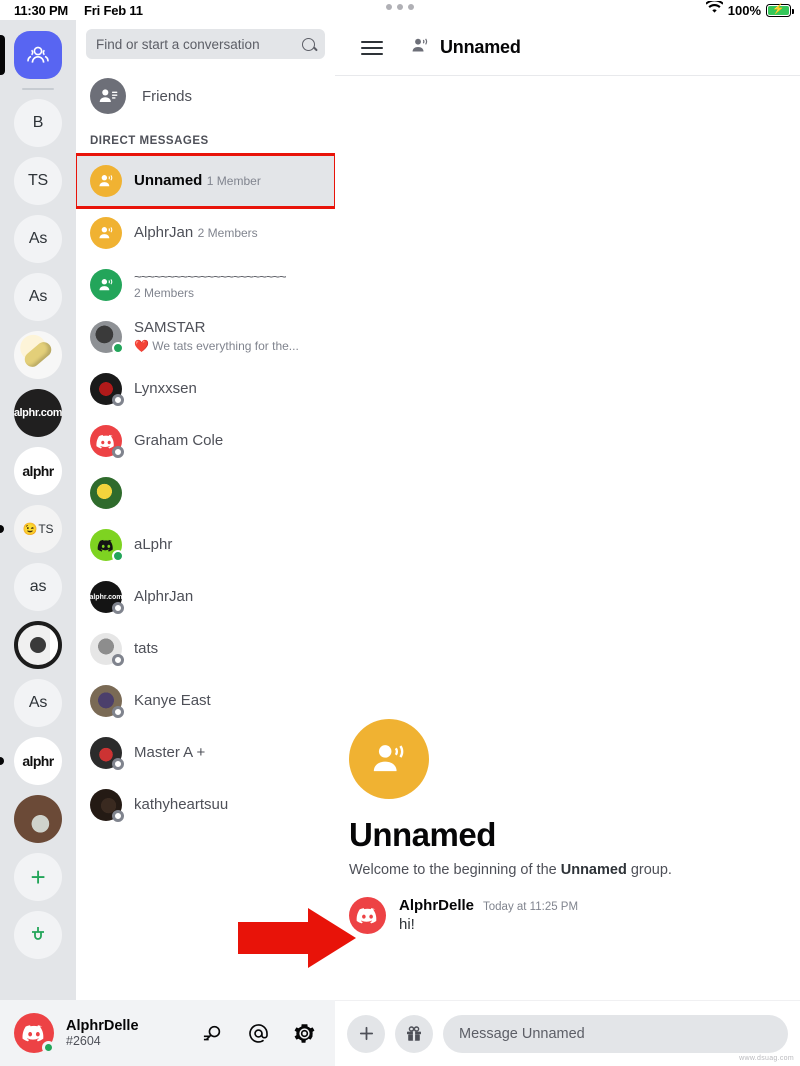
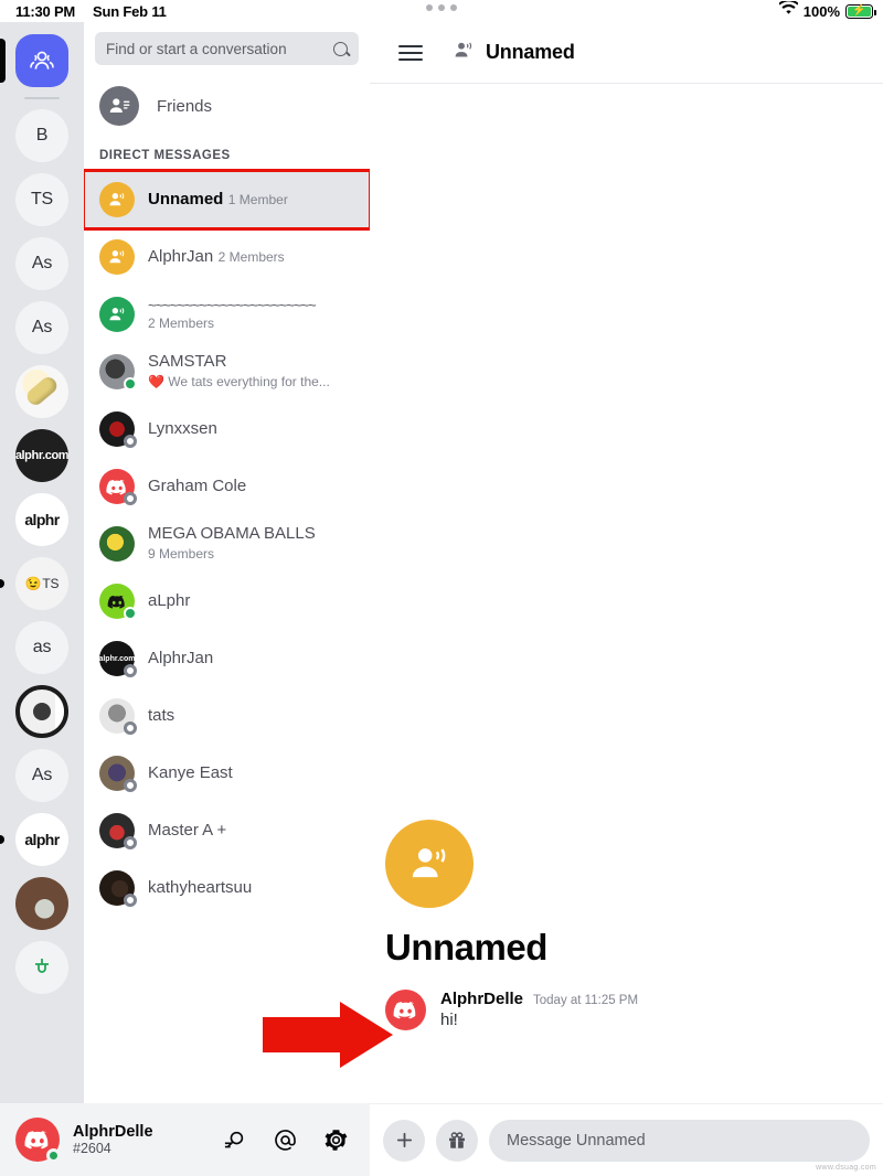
  11:30 PM
- Fri Feb 11
+ Sun Feb 11
  100%
  ⚡
  B
  TS
  As
  As
  alphr.com
  alphr
  😉
  TS
  as
  As
  alphr
- +
  Find or start a conversation
  Friends
  DIRECT MESSAGES
  Unnamed 1 Member
  AlphrJan 2 Members
  ~~~~~~~~~~~~~~~~~~~~~~~
  2 Members
  SAMSTAR ❤️ We tats everything for the...
  Lynxxsen
  Graham Cole
+ MEGA OBAMA BALLS 9 Members
  aLphr
  AlphrJan
  tats
  Kanye East
  Master A +
  kathyheartsuu
  AlphrDelle
  #2604
  Unnamed
  Unnamed
- Welcome to the beginning of the Unnamed group.
  AlphrDelle
  Today at 11:25 PM
  hi!
  Message Unnamed
